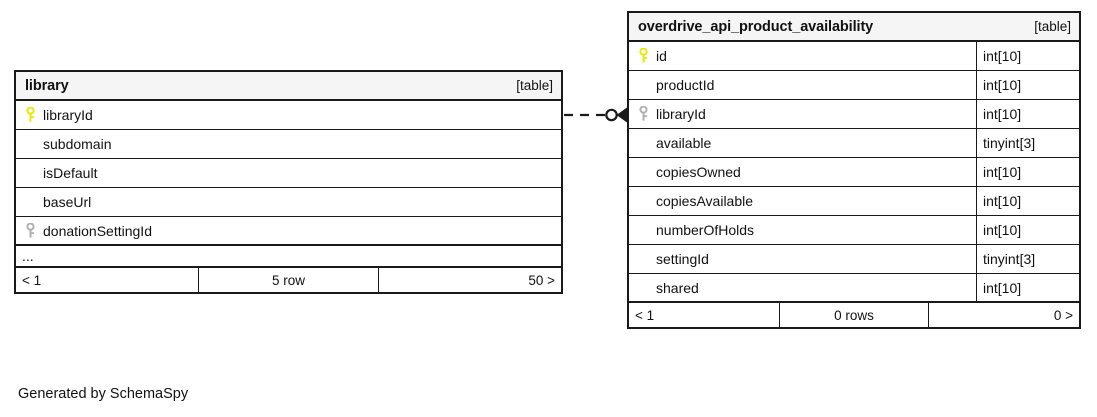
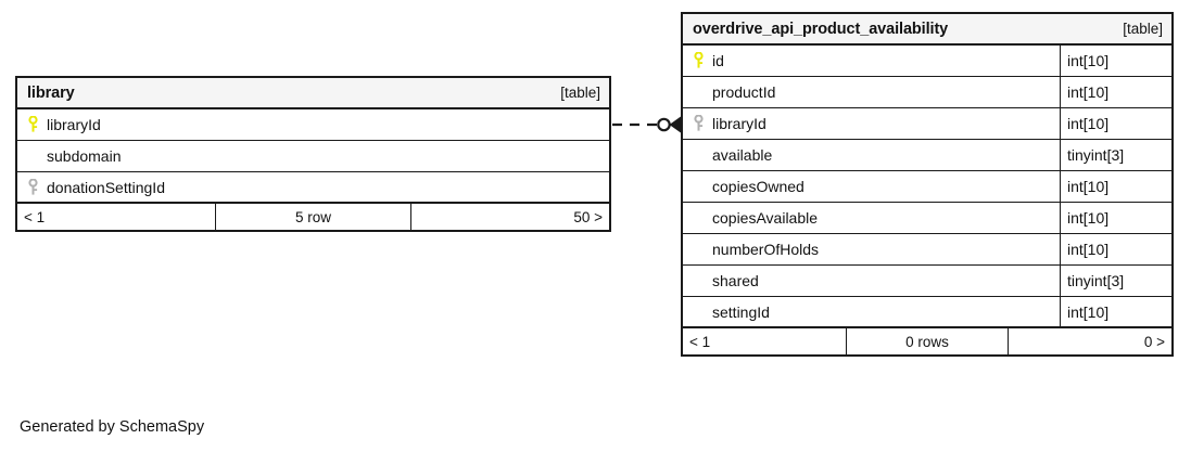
  library
  [table]
  libraryId
  subdomain
- isDefault
- baseUrl
  donationSettingId
- ...
  < 1
  5 row
  50 >
  overdrive_api_product_availability
  [table]
  id
  int[10]
  productId
  int[10]
  libraryId
  int[10]
  available
  tinyint[3]
  copiesOwned
  int[10]
  copiesAvailable
  int[10]
  numberOfHolds
  int[10]
- settingId
+ shared
  tinyint[3]
- shared
+ settingId
  int[10]
  < 1
  0 rows
  0 >
  Generated by SchemaSpy
